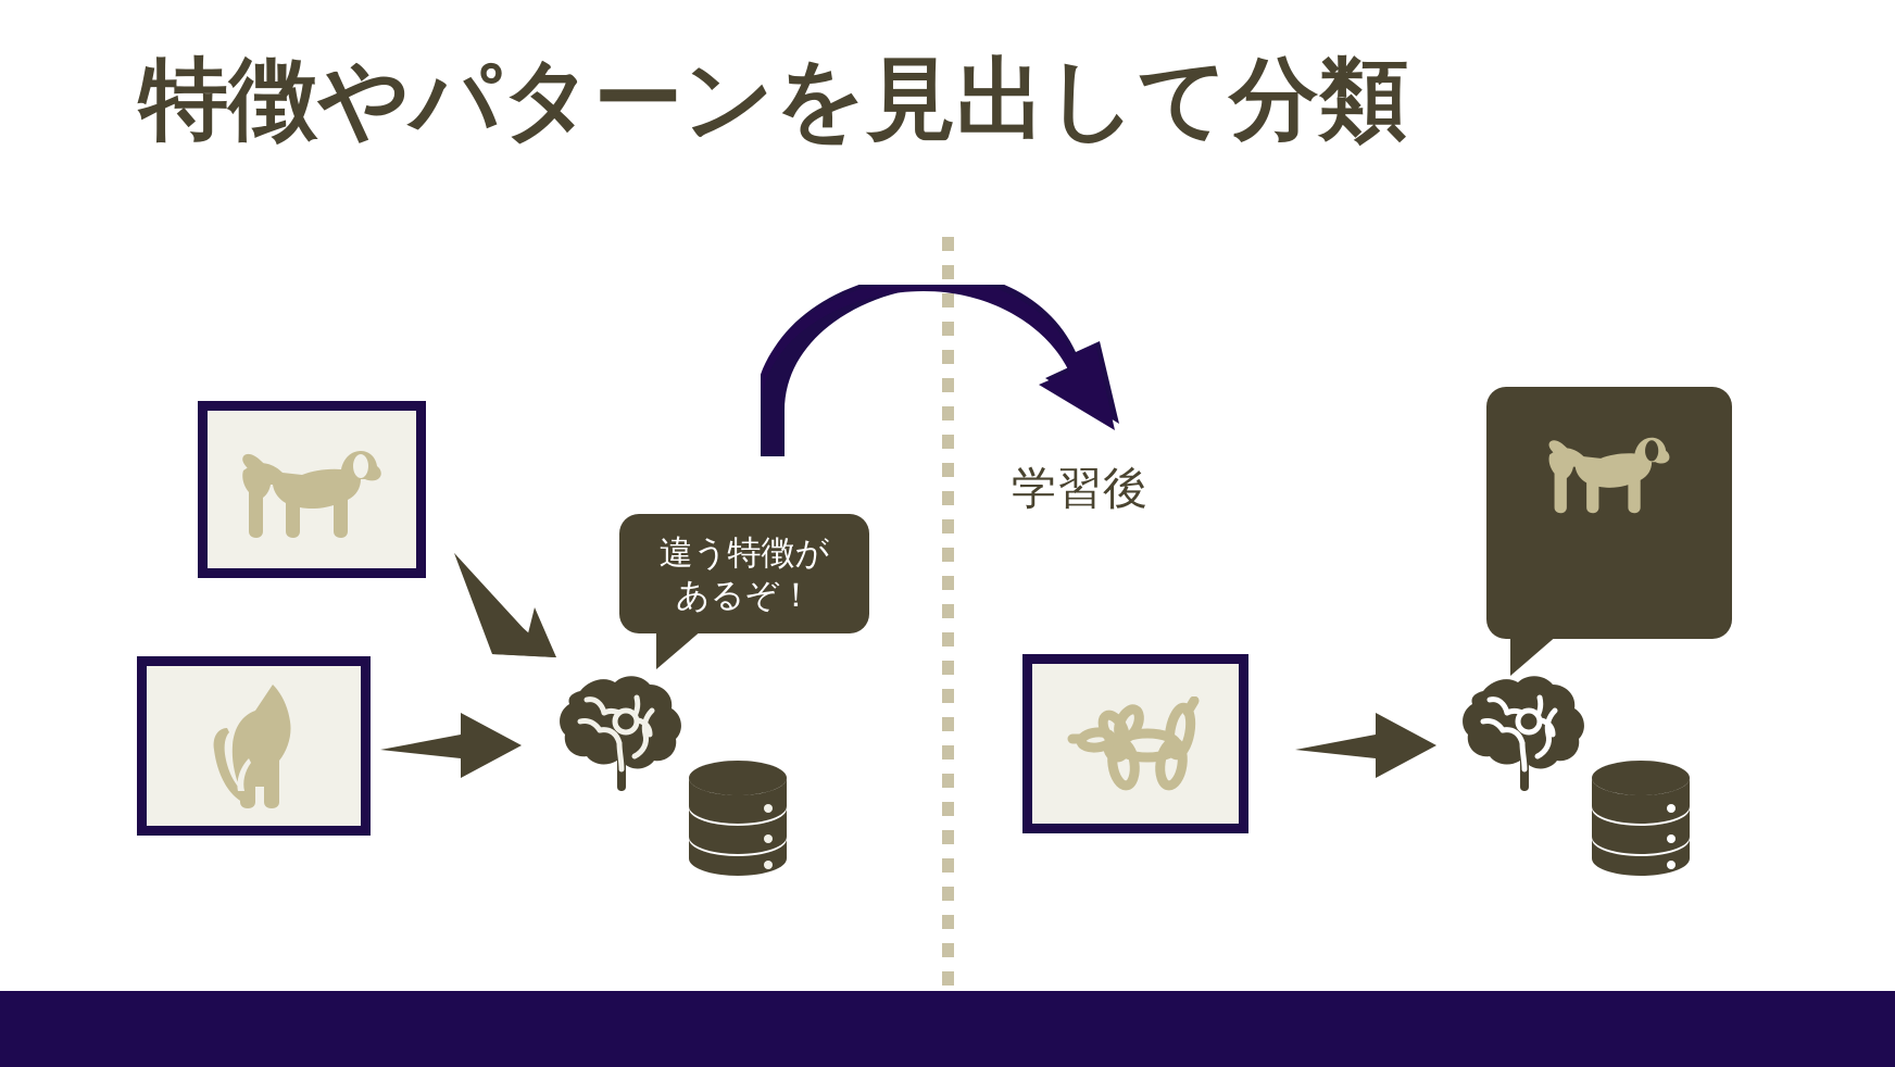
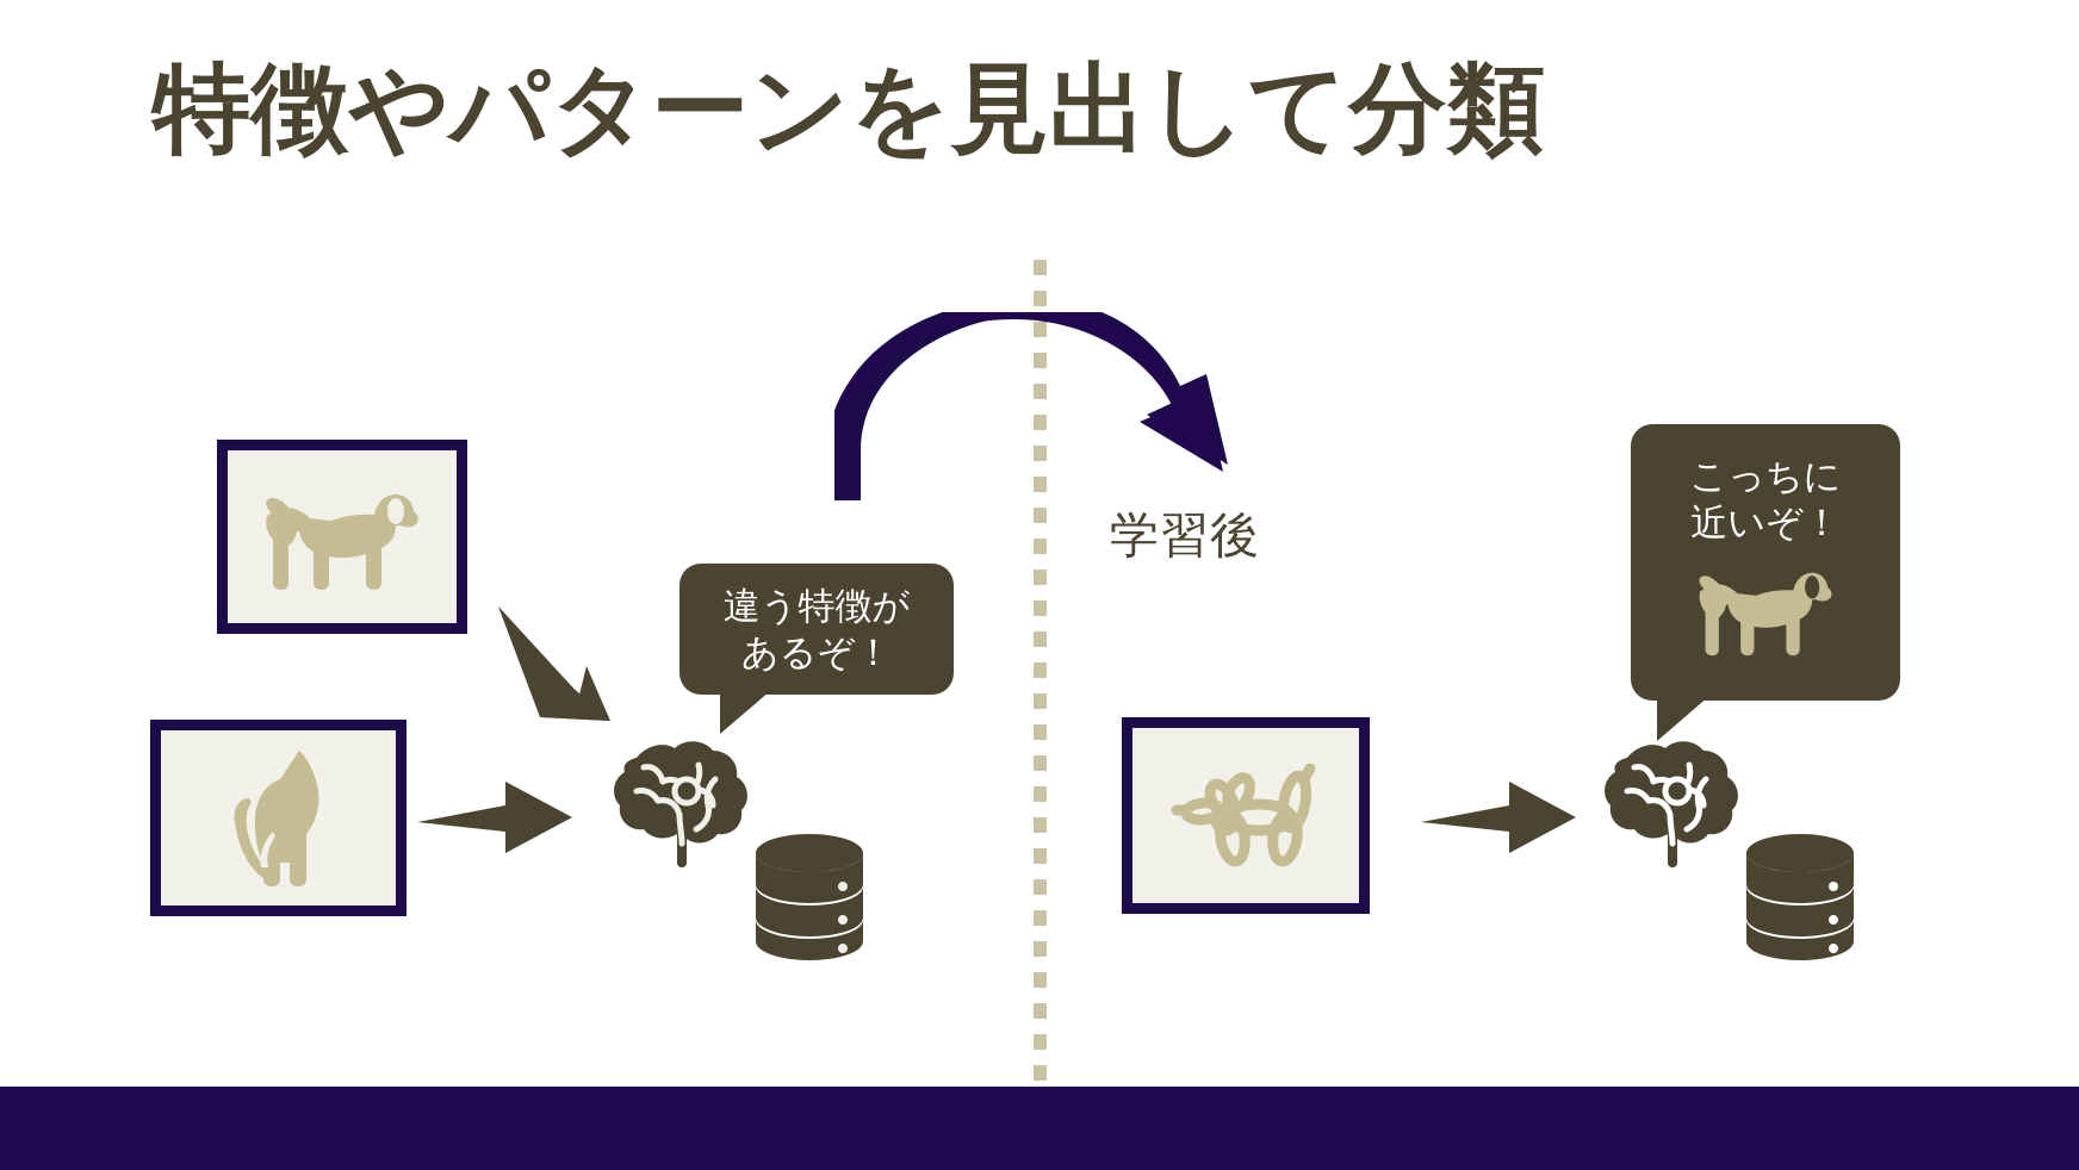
  特徴やパターンを見出して分類
  違う特徴が
  あるぞ！
+ こっちに
+ 近いぞ！
  学習後
